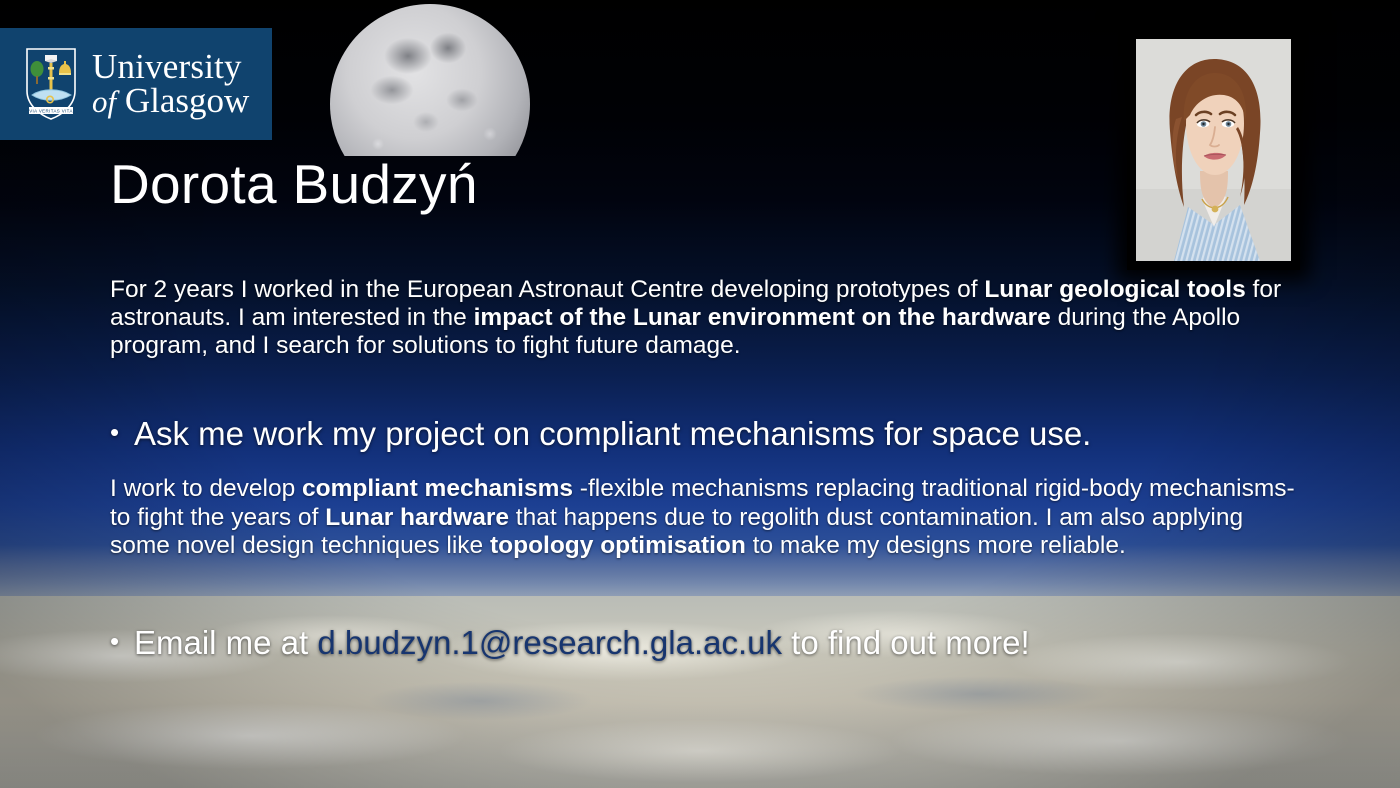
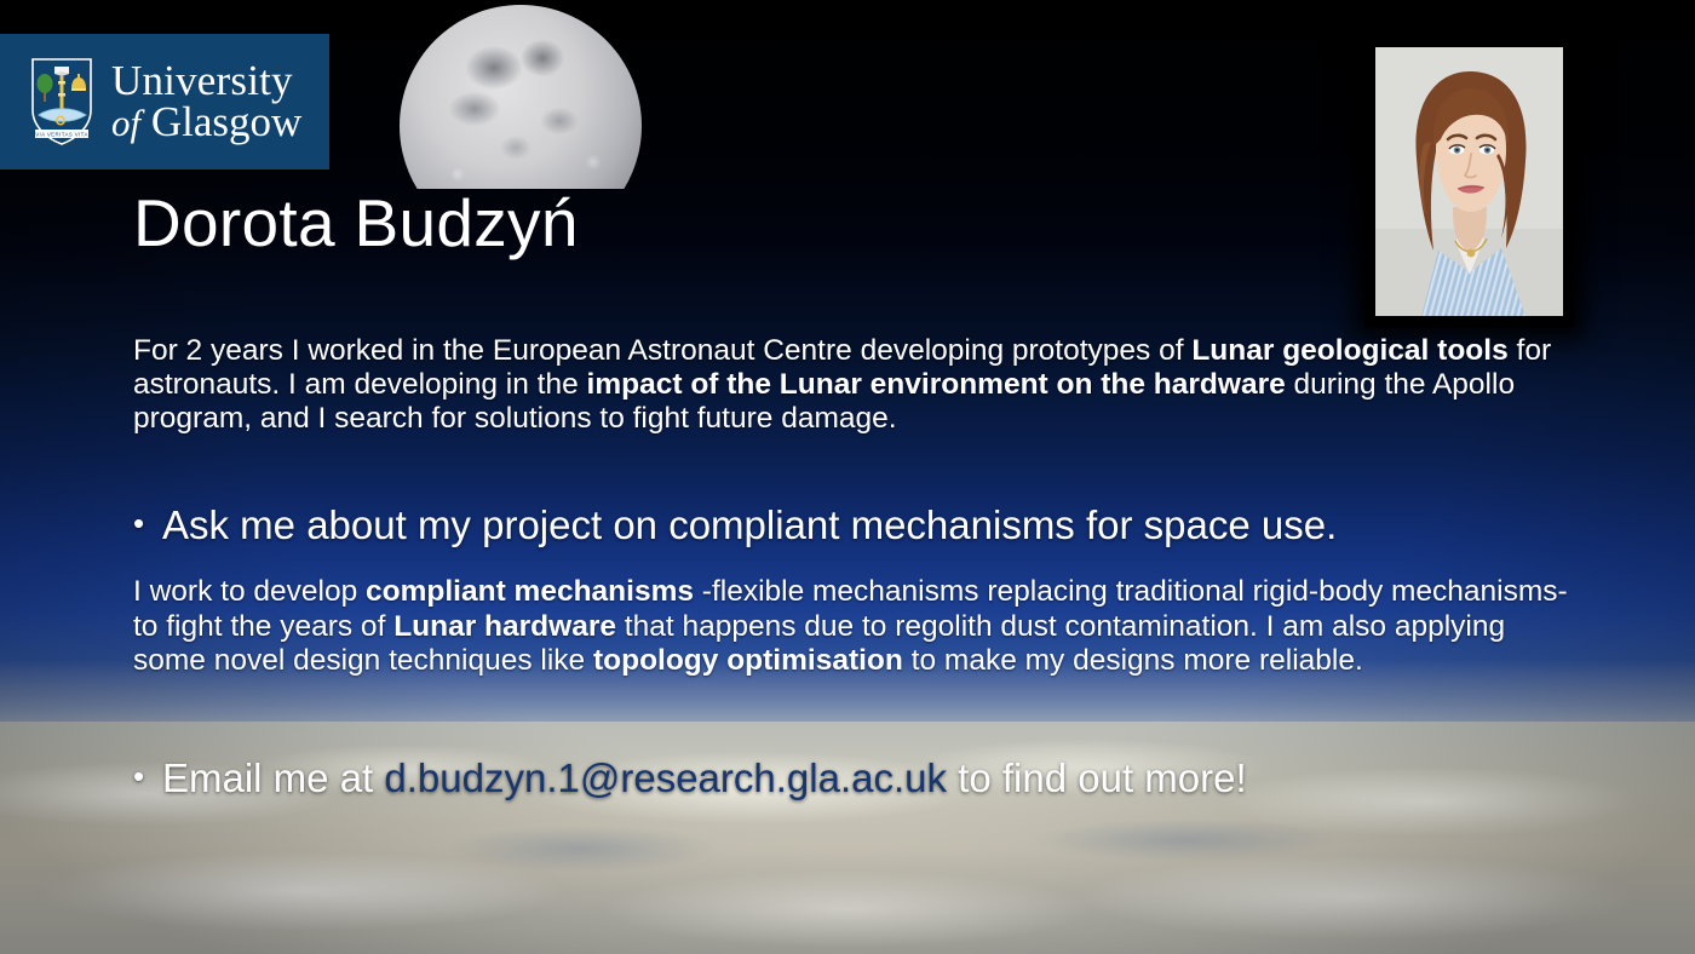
  University
  of Glasgow
  Dorota Budzyń
- For 2 years I worked in the European Astronaut Centre developing prototypes of Lunar geological tools for astronauts. I am interested in the impact of the Lunar environment on the hardware during the Apollo program, and I search for solutions to fight future damage.
+ For 2 years I worked in the European Astronaut Centre developing prototypes of Lunar geological tools for astronauts. I am developing in the impact of the Lunar environment on the hardware during the Apollo program, and I search for solutions to fight future damage.
  •
- Ask me work my project on compliant mechanisms for space use.
+ Ask me about my project on compliant mechanisms for space use.
  I work to develop compliant mechanisms -flexible mechanisms replacing traditional rigid-body mechanisms- to fight the years of Lunar hardware that happens due to regolith dust contamination. I am also applying some novel design techniques like topology optimisation to make my designs more reliable.
  •
  Email me at d.budzyn.1@research.gla.ac.uk to find out more!
